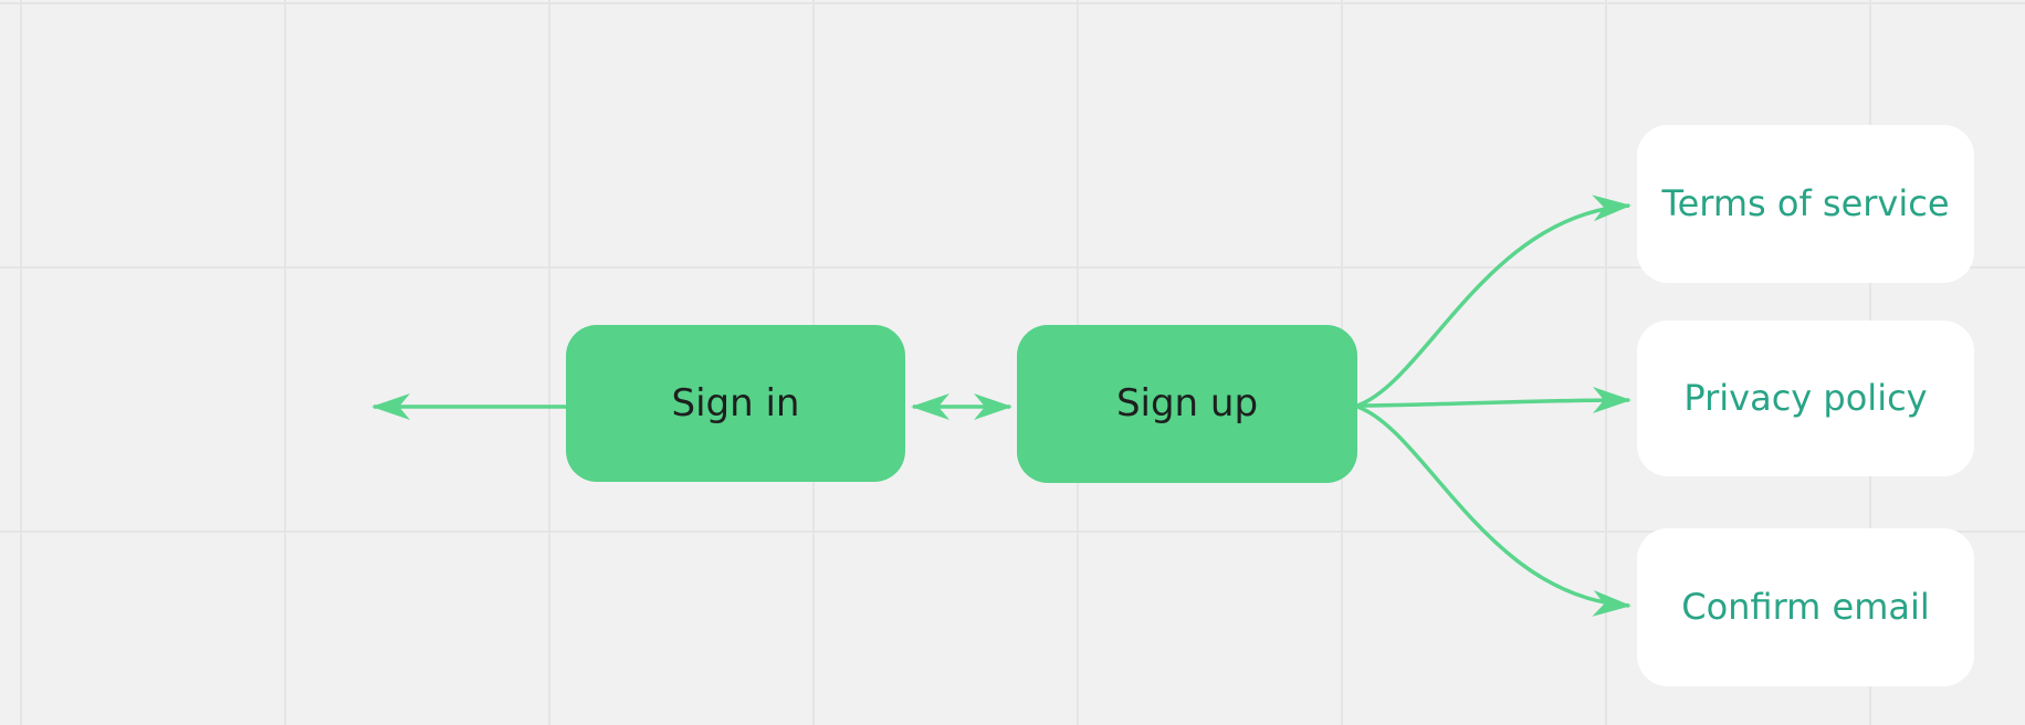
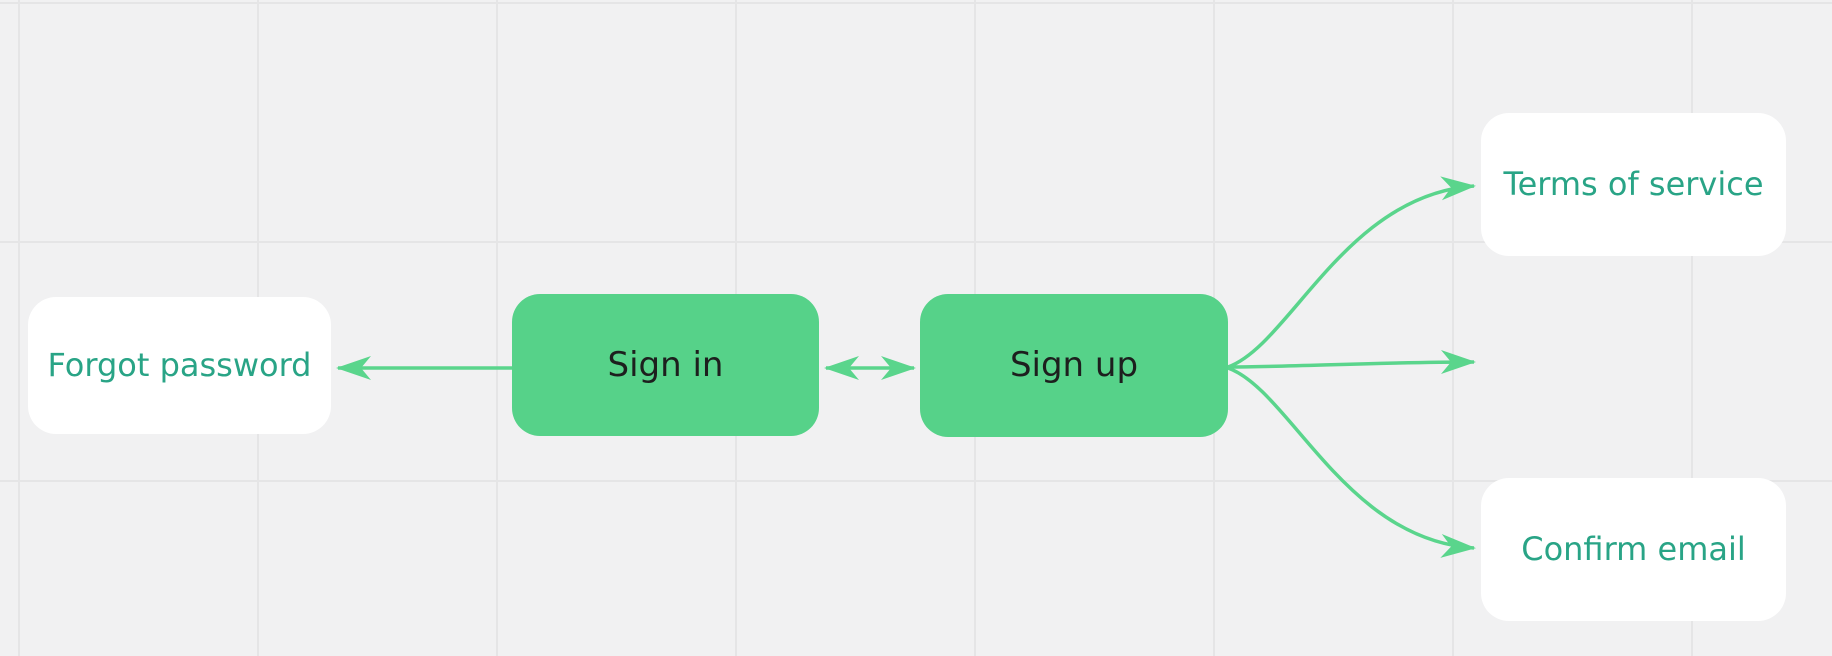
+ Forgot password
  Sign in
  Sign up
  Terms of service
- Privacy policy
  Confirm email
